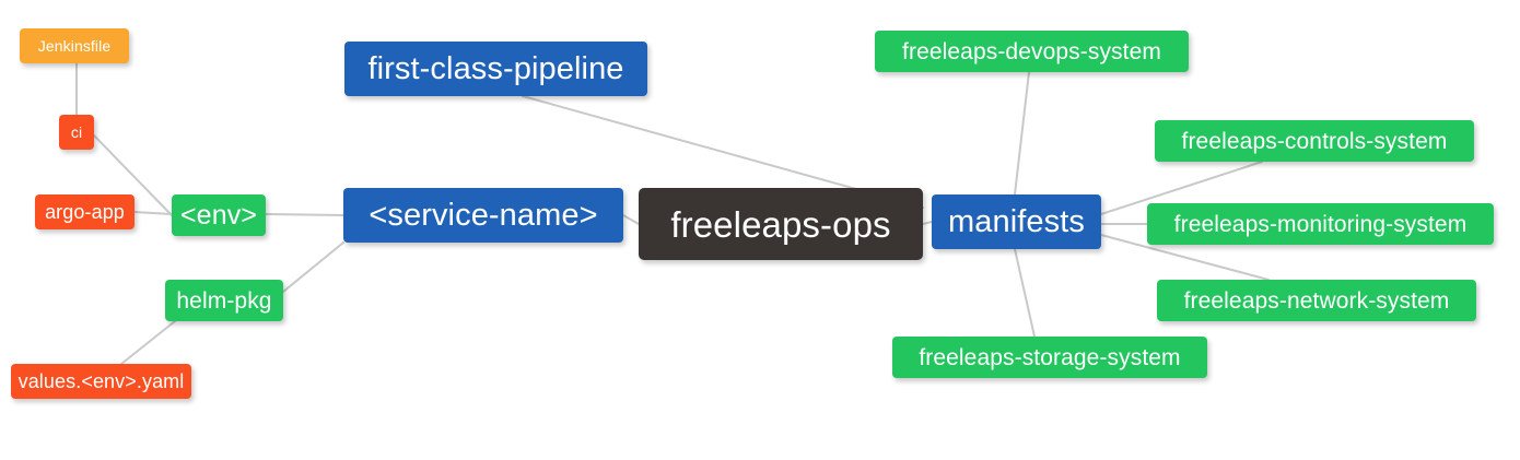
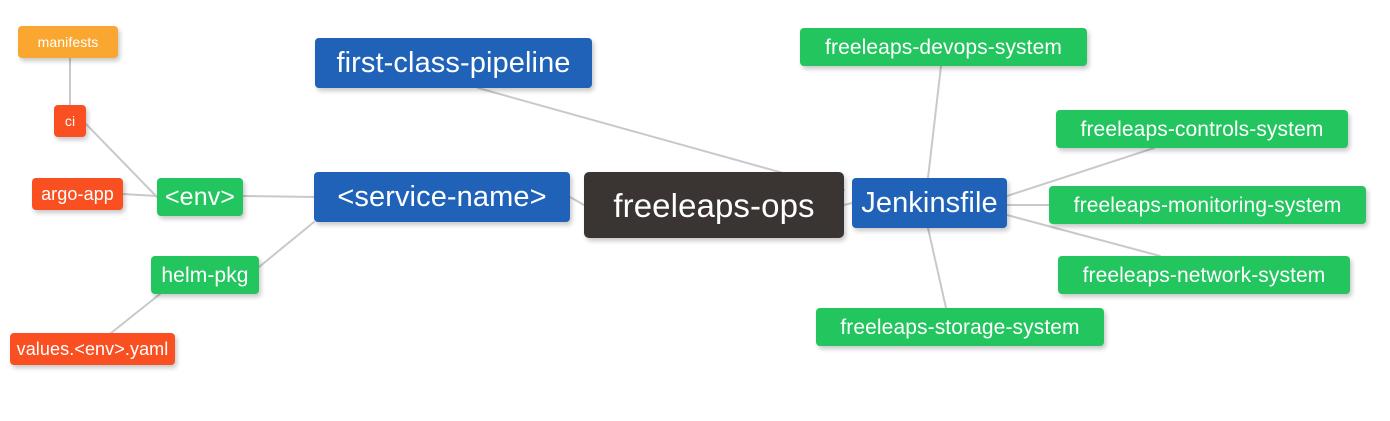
  freeleaps-ops
  <service-name>
  first-class-pipeline
- manifests
+ Jenkinsfile
  <env>
  helm-pkg
  freeleaps-devops-system
  freeleaps-controls-system
  freeleaps-monitoring-system
  freeleaps-network-system
  freeleaps-storage-system
- Jenkinsfile
+ manifests
  ci
  argo-app
  values.<env>.yaml
